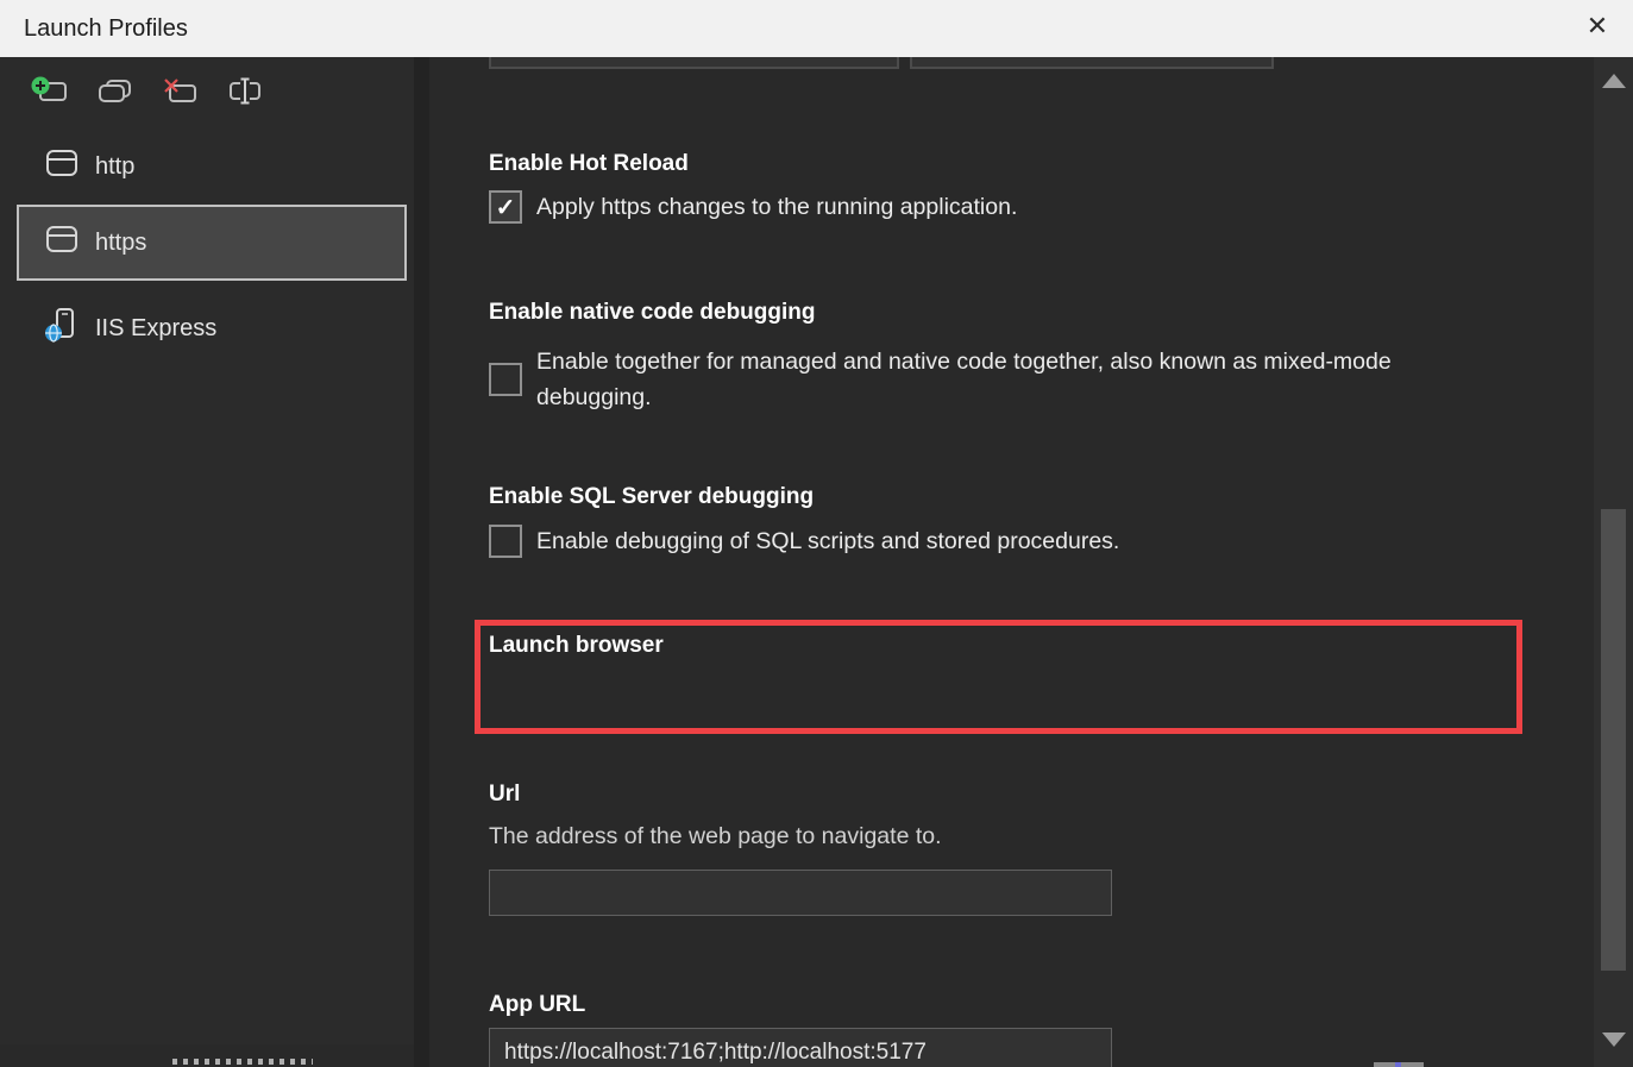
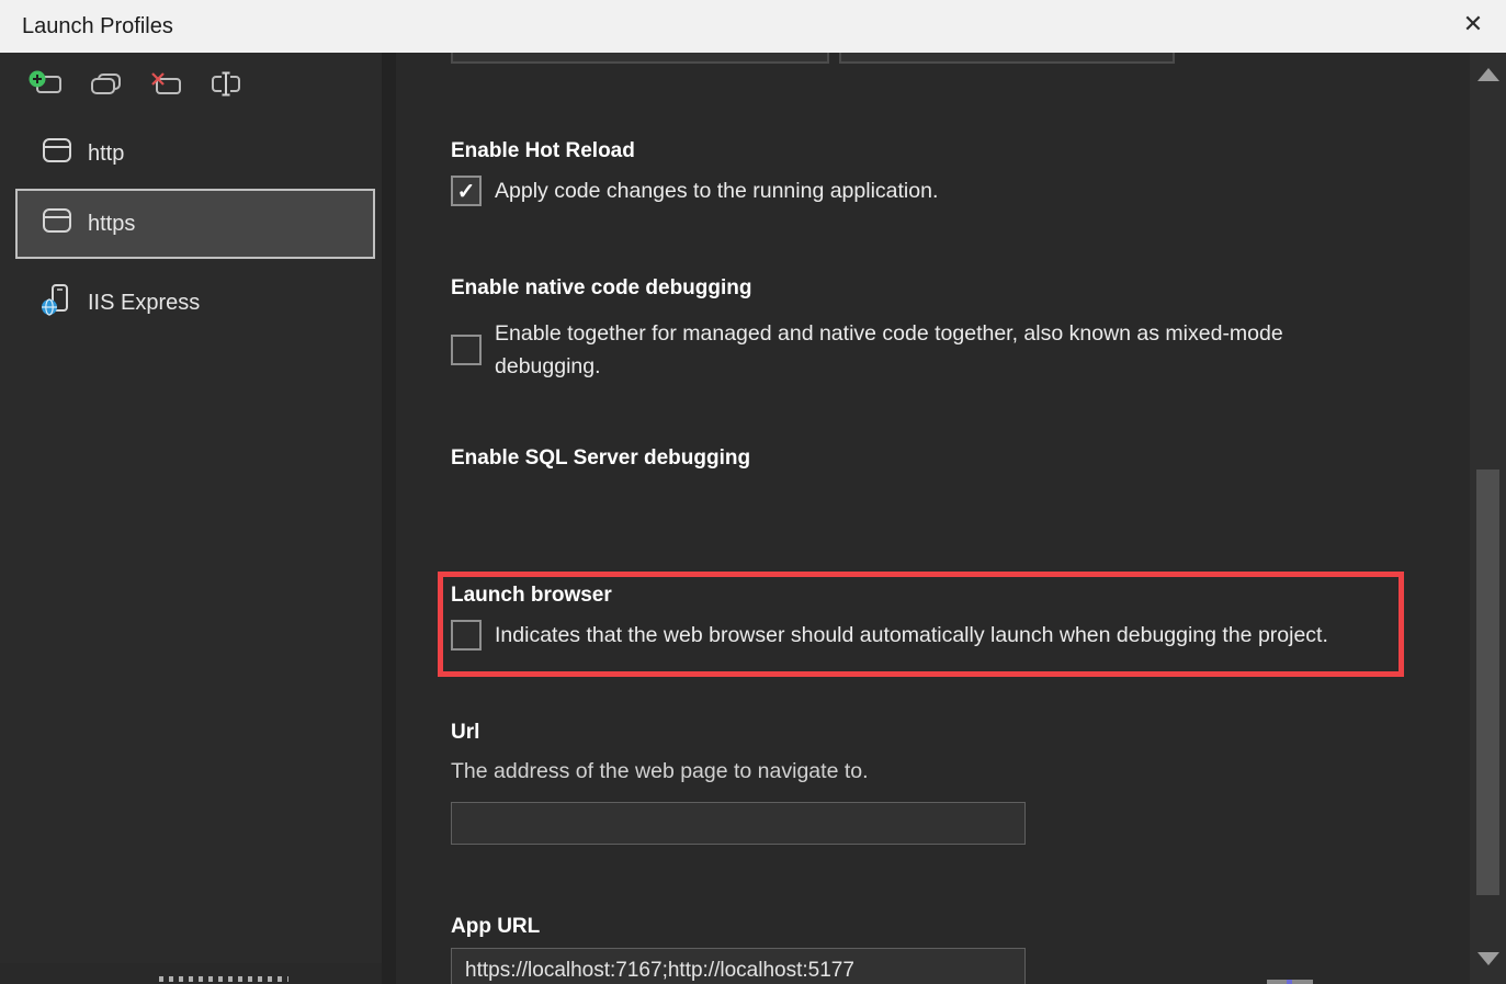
  Launch Profiles
  ✕
  http
  https
  IIS Express
  Enable Hot Reload
  ✓
- Apply https changes to the running application.
+ Apply code changes to the running application.
  Enable native code debugging
  Enable together for managed and native code together, also known as mixed-mode debugging.
  Enable SQL Server debugging
- Enable debugging of SQL scripts and stored procedures.
  Launch browser
+ Indicates that the web browser should automatically launch when debugging the project.
  Url
  The address of the web page to navigate to.
  App URL
  https://localhost:7167;http://localhost:5177
